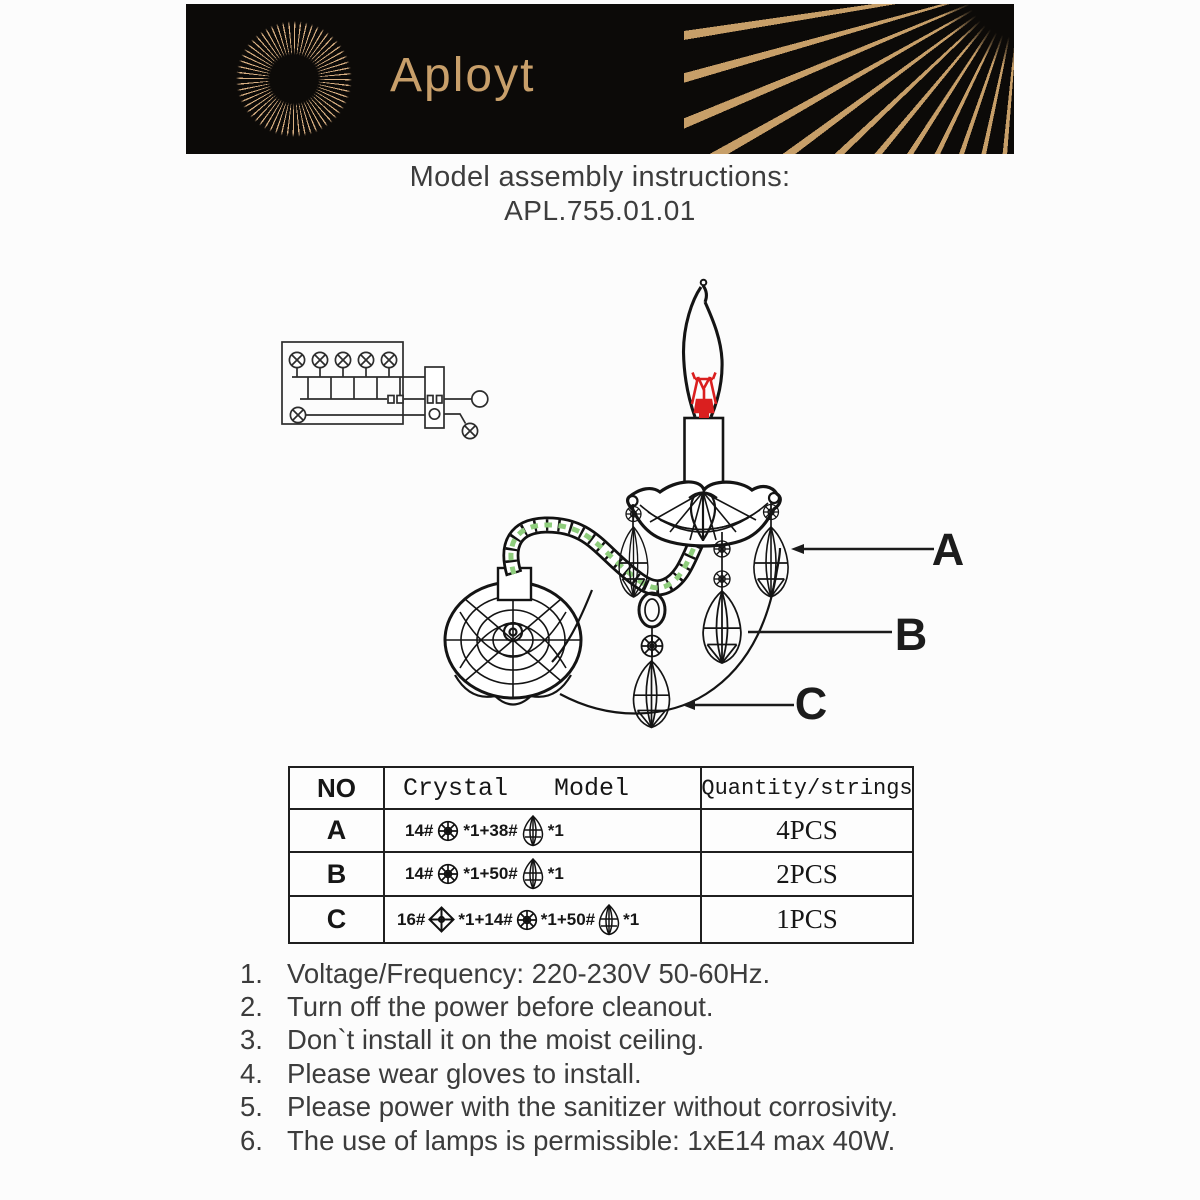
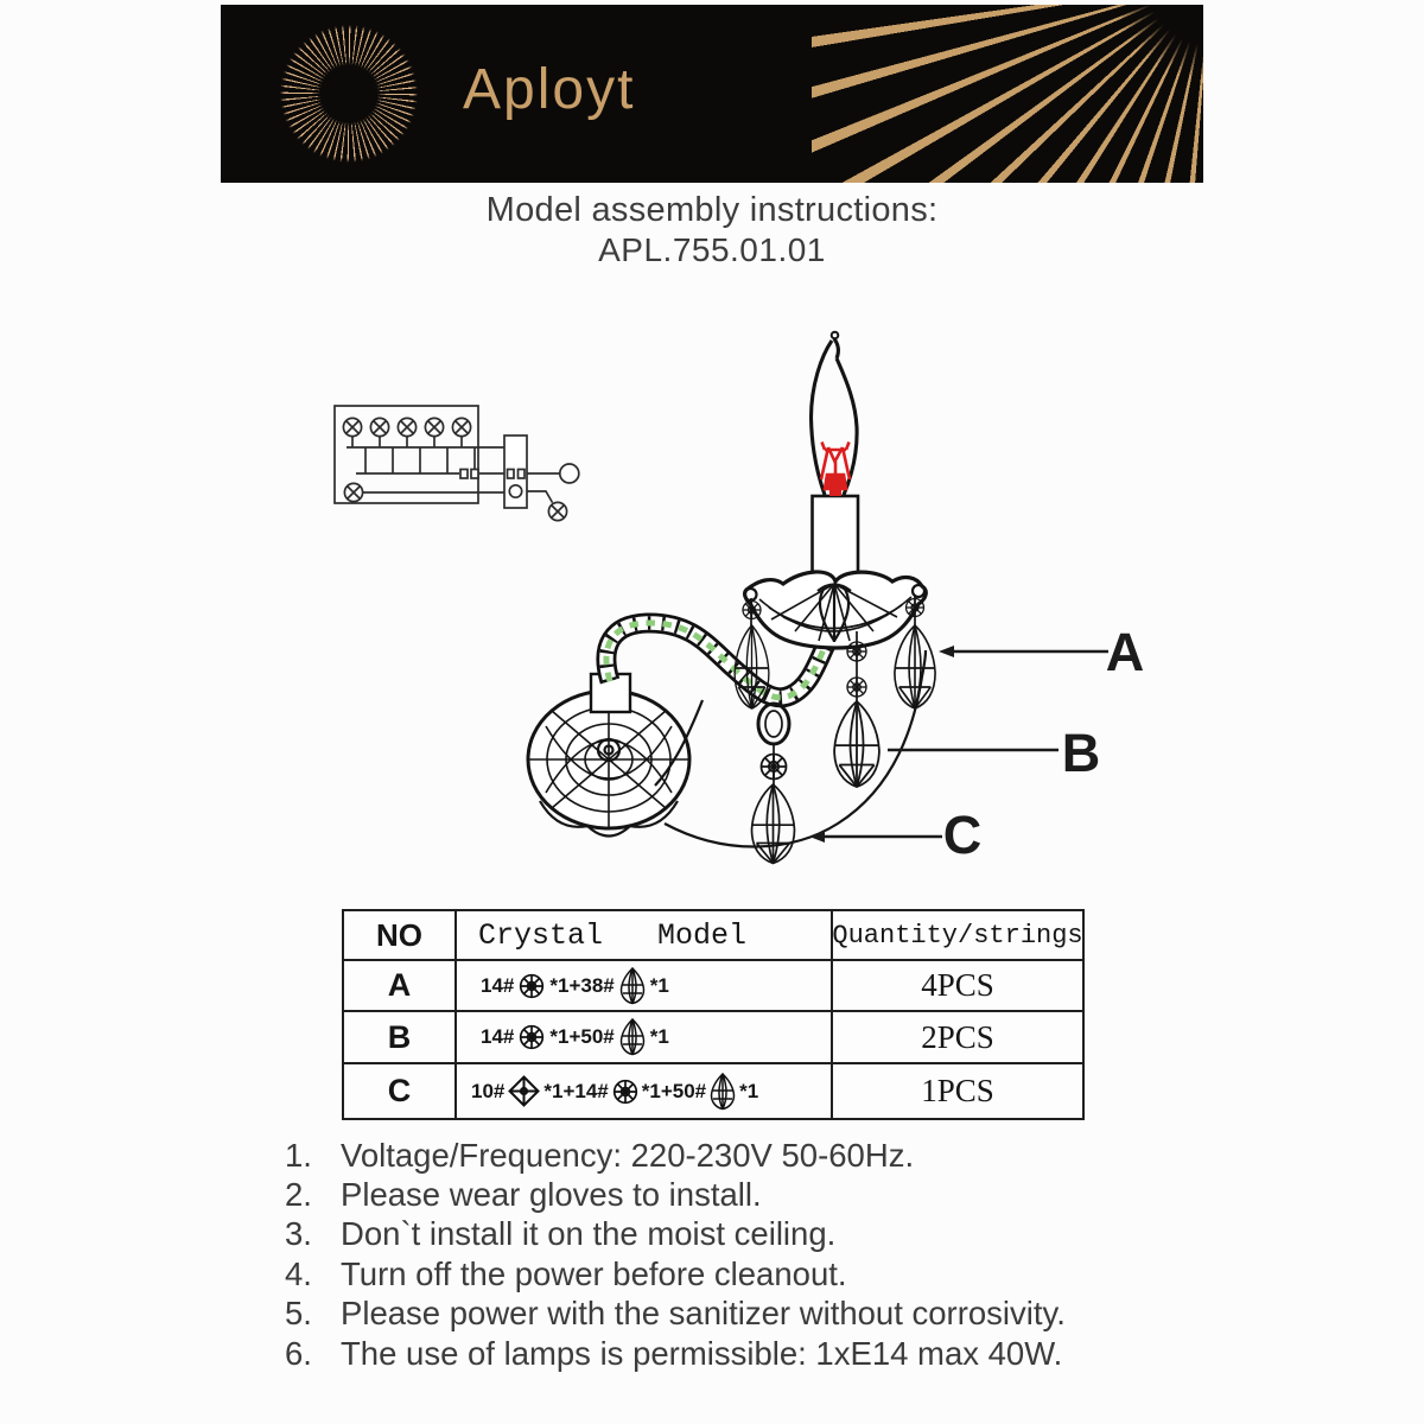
  Aployt
  Model assembly instructions:
  APL.755.01.01
  A
  B
  C
  NO
  Crystal
  Model
  Quantity/strings
  A
  14#
  *1+38#
  *1
  4PCS
  B
  14#
  *1+50#
  *1
  2PCS
  C
- 16#
+ 10#
  *1+14#
  *1+50#
  *1
  1PCS
  1.
  Voltage/Frequency: 220-230V 50-60Hz.
  2.
- Turn off the power before cleanout.
+ Please wear gloves to install.
  3.
  Don`t install it on the moist ceiling.
  4.
- Please wear gloves to install.
+ Turn off the power before cleanout.
  5.
  Please power with the sanitizer without corrosivity.
  6.
  The use of lamps is permissible: 1xE14 max 40W.
